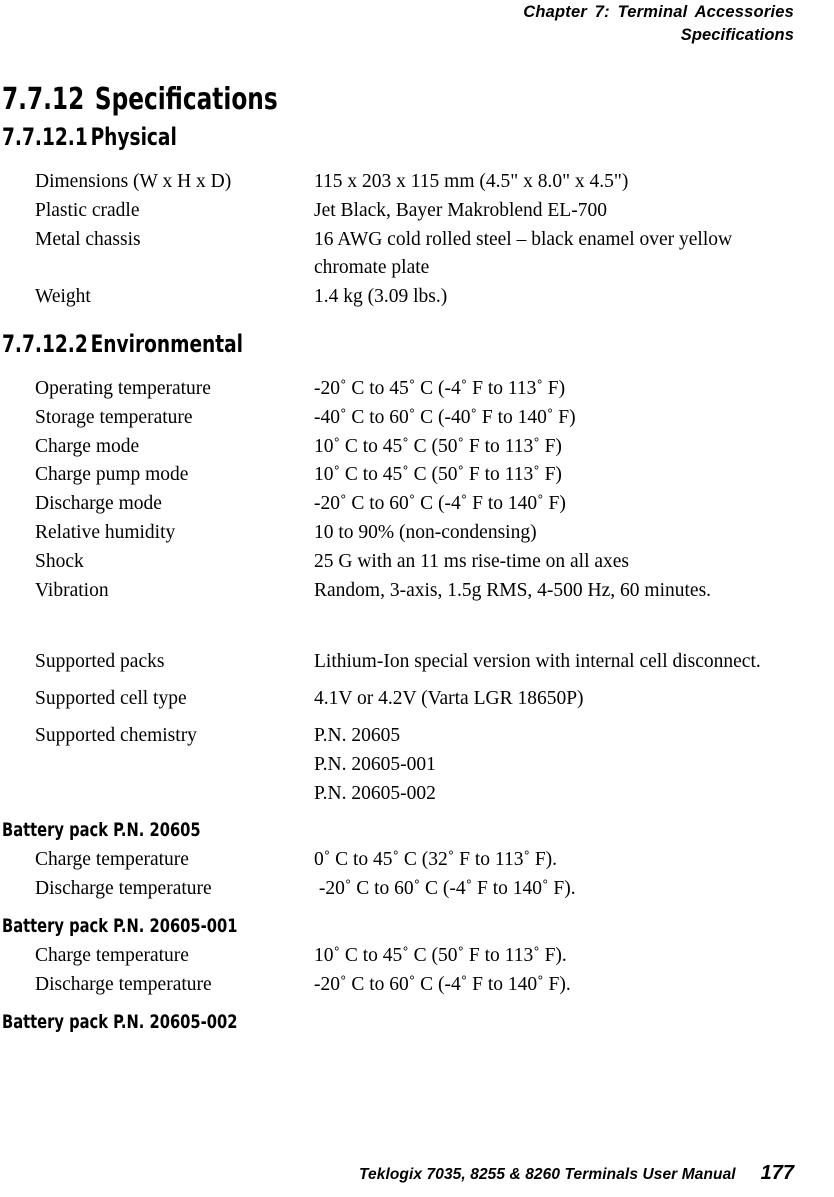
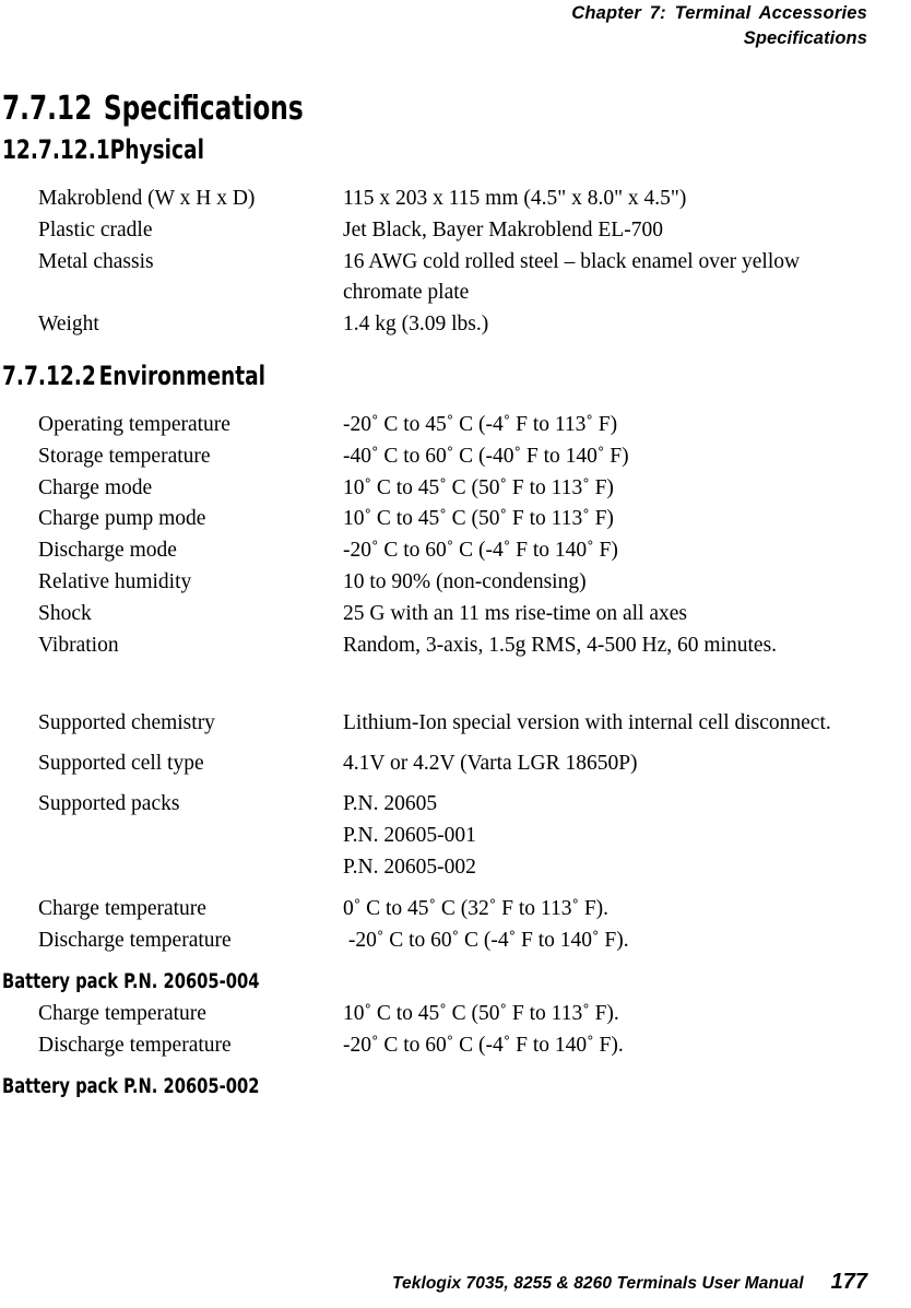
  Chapter 7: Terminal Accessories
  Specifications
  7.7.12 Specifications
- 7.7.12.1Physical
+ 12.7.12.1Physical
- Dimensions (W x H x D)	115 x 203 x 115 mm (4.5" x 8.0" x 4.5")
+ Makroblend (W x H x D)	115 x 203 x 115 mm (4.5" x 8.0" x 4.5")
  Plastic cradle	Jet Black, Bayer Makroblend EL-700
  Metal chassis	16 AWG cold rolled steel – black enamel over yellow chromate plate
  Weight	1.4 kg (3.09 lbs.)
  7.7.12.2Environmental
  Operating temperature	-20˚ C to 45˚ C (-4˚ F to 113˚ F)
  Storage temperature	-40˚ C to 60˚ C (-40˚ F to 140˚ F)
  Charge mode	10˚ C to 45˚ C (50˚ F to 113˚ F)
  Charge pump mode	10˚ C to 45˚ C (50˚ F to 113˚ F)
  Discharge mode	-20˚ C to 60˚ C (-4˚ F to 140˚ F)
  Relative humidity	10 to 90% (non-condensing)
  Shock	25 G with an 11 ms rise-time on all axes
  Vibration	Random, 3-axis, 1.5g RMS, 4-500 Hz, 60 minutes.
- Supported packs	Lithium-Ion special version with internal cell disconnect.
+ Supported chemistry	Lithium-Ion special version with internal cell disconnect.
  Supported cell type	4.1V or 4.2V (Varta LGR 18650P)
- Supported chemistry	P.N. 20605 P.N. 20605-001 P.N. 20605-002
+ Supported packs	P.N. 20605 P.N. 20605-001 P.N. 20605-002
- Battery pack P.N. 20605
  Charge temperature	0˚ C to 45˚ C (32˚ F to 113˚ F).
  Discharge temperature	-20˚ C to 60˚ C (-4˚ F to 140˚ F).
- Battery pack P.N. 20605-001
+ Battery pack P.N. 20605-004
  Charge temperature	10˚ C to 45˚ C (50˚ F to 113˚ F).
  Discharge temperature	-20˚ C to 60˚ C (-4˚ F to 140˚ F).
  Battery pack P.N. 20605-002
  Teklogix 7035, 8255 & 8260 Terminals User Manual 177
